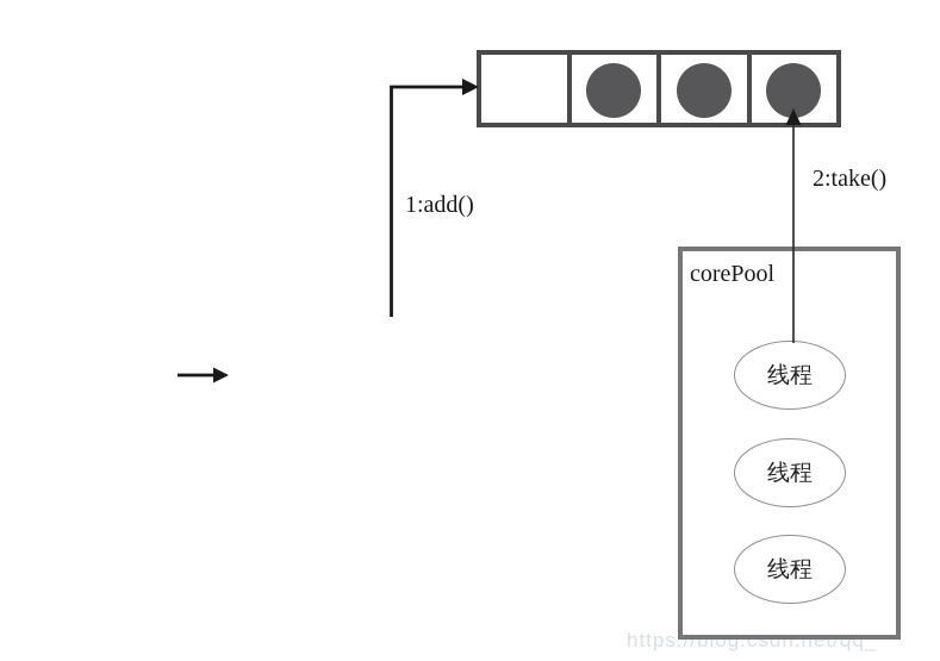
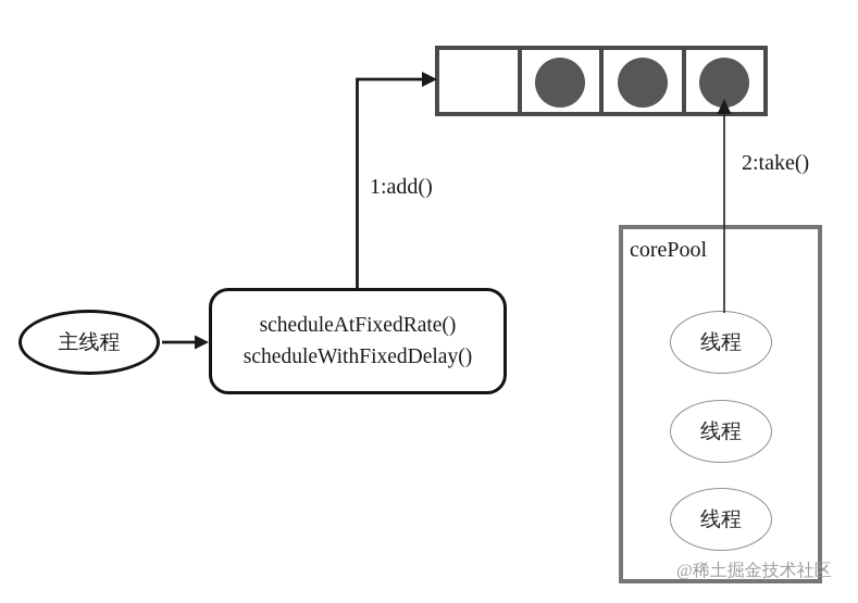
- https://blog.csdn.net/qq_
  1:add()
  2:take()
+ 主线程
+ scheduleAtFixedRate()
+ scheduleWithFixedDelay()
  corePool
  线程
  线程
  线程
+ @稀土掘金技术社区
